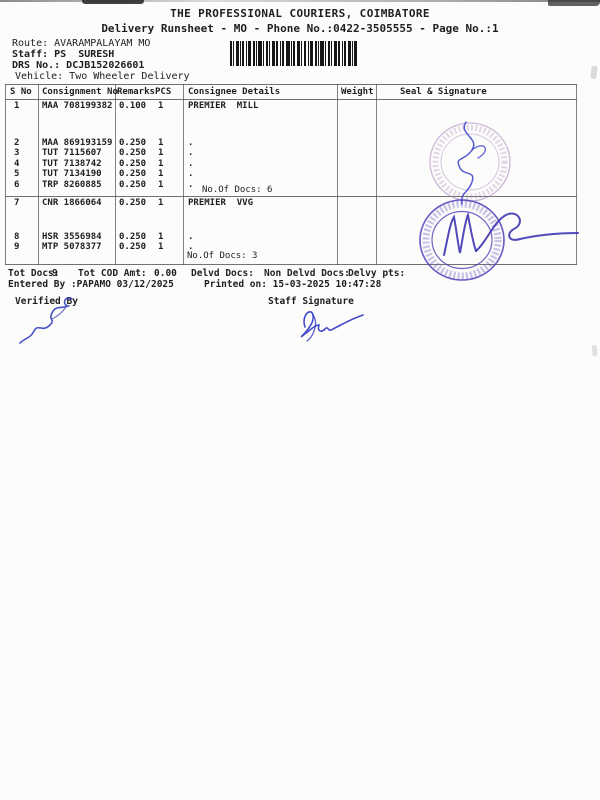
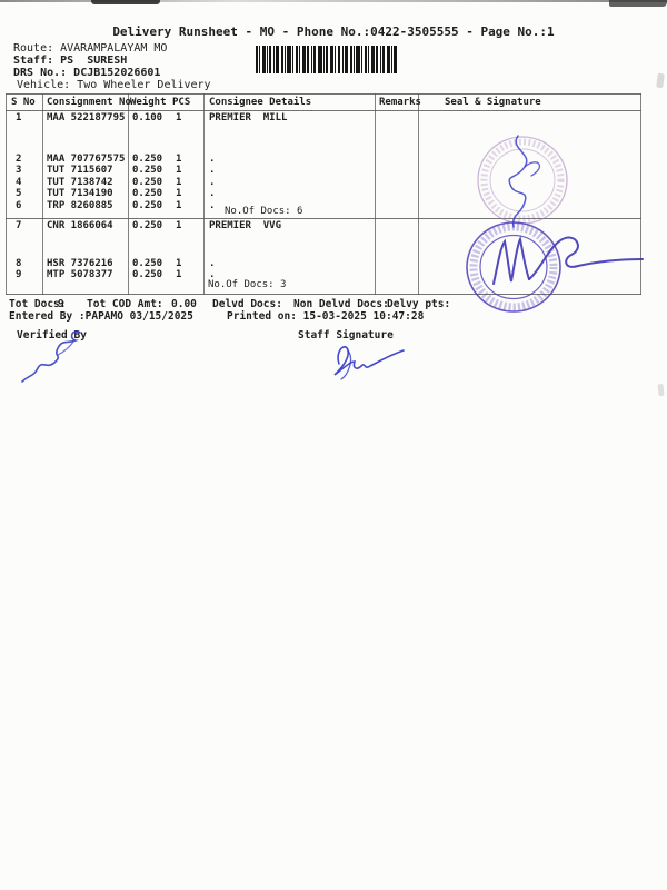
- THE PROFESSIONAL COURIERS, COIMBATORE
  Delivery Runsheet - MO - Phone No.:0422-3505555 - Page No.:1
  Route: AVARAMPALAYAM MO
  Staff: PS SURESH
  DRS No.: DCJB152026601
  Vehicle: Two Wheeler Delivery
  S No
  Consignment No
- Remarks
+ Weight
  PCS
  Consignee Details
- Weight
+ Remarks
  Seal & Signature
  1
- MAA 708199382
+ MAA 522187795
  0.100
  1
  PREMIER MILL
  2
- MAA 869193159
+ MAA 707767575
  0.250
  1
  .
  3
  TUT 7115607
  0.250
  1
  .
  4
  TUT 7138742
  0.250
  1
  .
  5
  TUT 7134190
  0.250
  1
  .
  6
  TRP 8260885
  0.250
  1
  .
  No.Of Docs: 6
  7
  CNR 1866064
  0.250
  1
  PREMIER VVG
  8
- HSR 3556984
+ HSR 7376216
  0.250
  1
  .
  9
  MTP 5078377
  0.250
  1
  .
  No.Of Docs: 3
  Tot Docs:
  9
  Tot COD Amt:
  0.00
  Delvd Docs:
  Non Delvd Docs:
  Delvy pts:
- Entered By :PAPAMO 03/12/2025
+ Entered By :PAPAMO 03/15/2025
  Printed on: 15-03-2025 10:47:28
  Verified By
  Staff Signature
